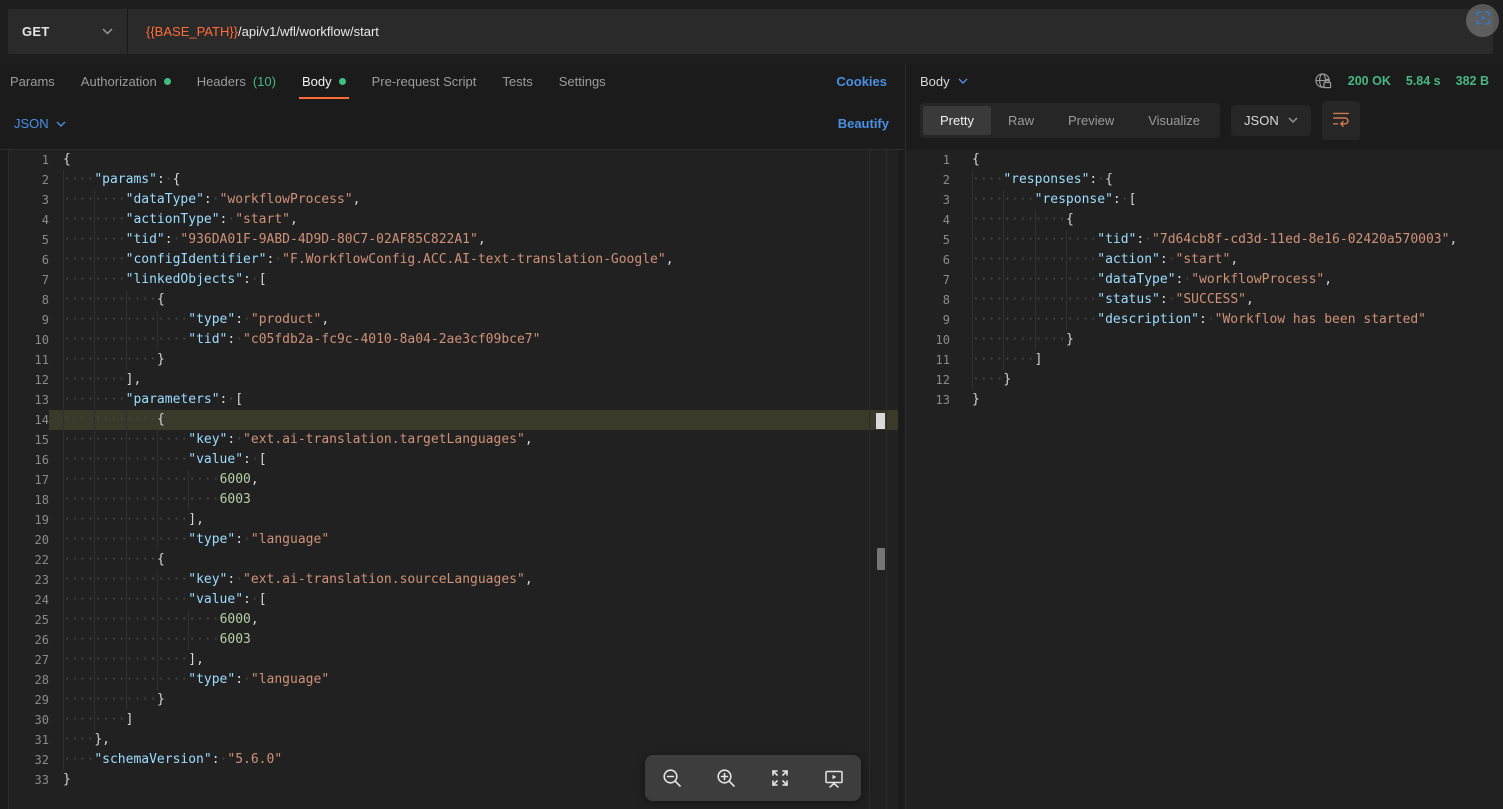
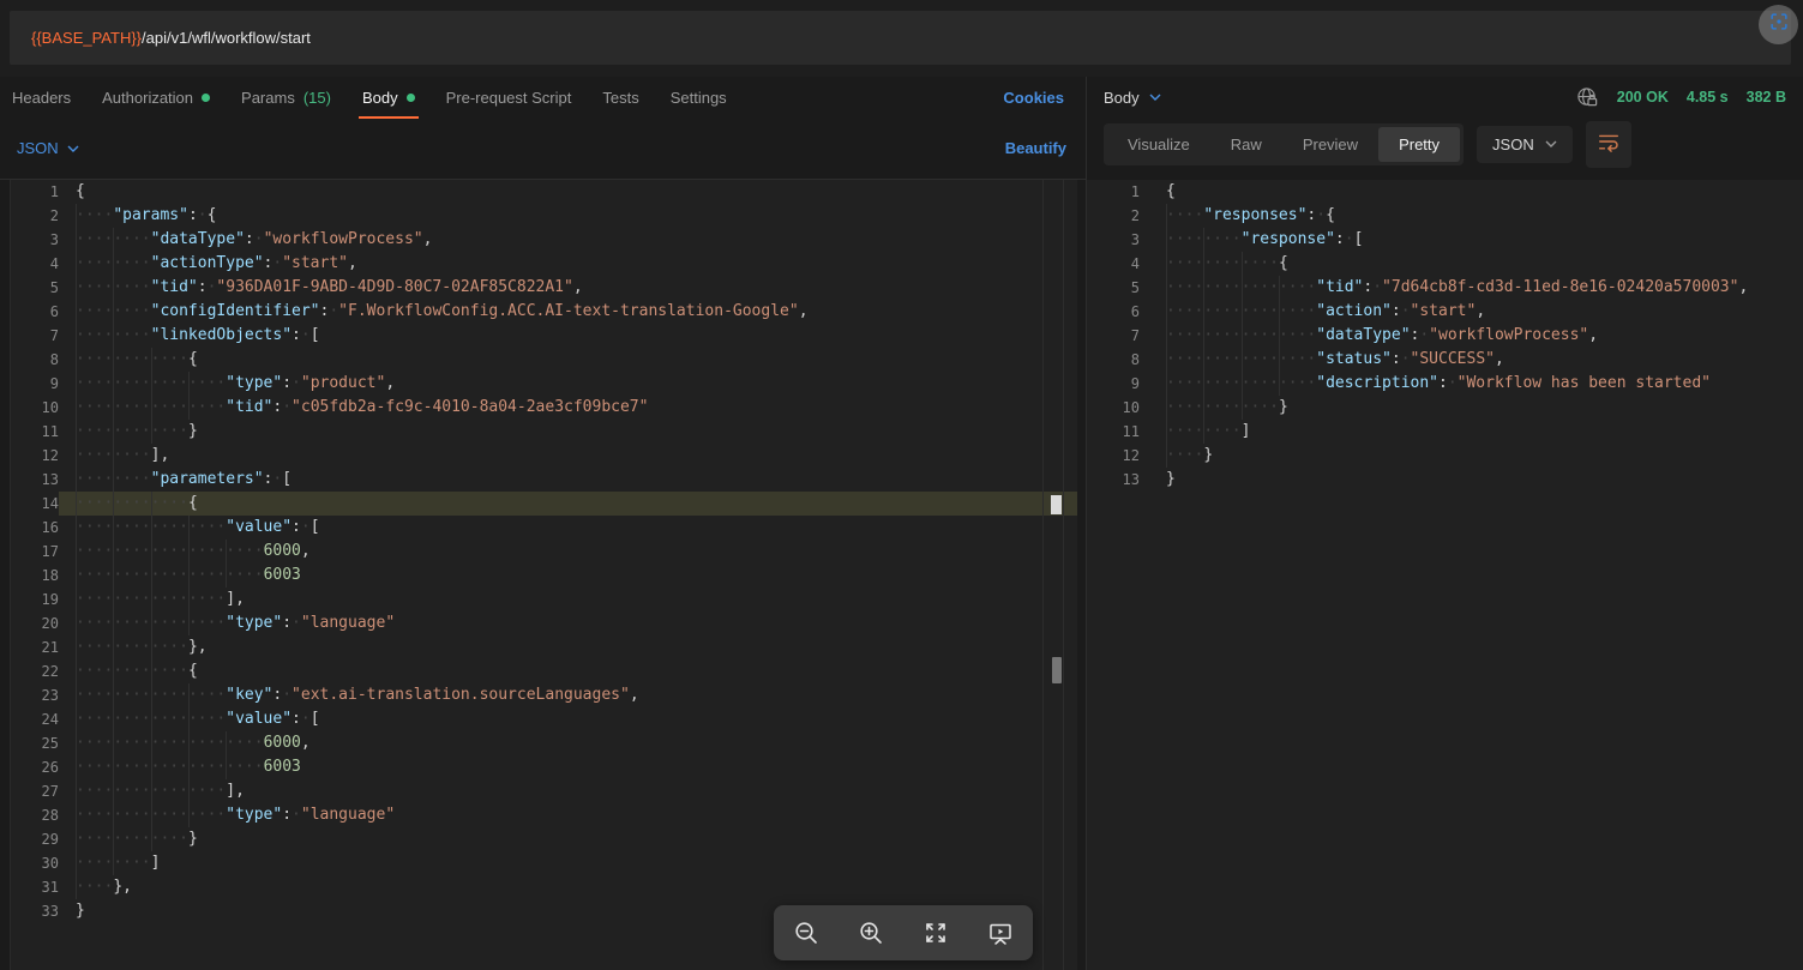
- GET
  {{BASE_PATH}}/api/v1/wfl/workflow/start
- Params
+ Headers
  Authorization
- Headers
+ Params
- (10)
+ (15)
  Body
  Pre-request Script
  Tests
  Settings
  Cookies
  JSON
  Beautify
  Body
  200 OK
- 5.84 s
+ 4.85 s
  382 B
- Pretty
+ Visualize
  Raw
  Preview
- Visualize
+ Pretty
  JSON
  1
  {
  2
  ····"params":·{
  3
  ········"dataType":·"workflowProcess",
  4
  ········"actionType":·"start",
  5
  ········"tid":·"936DA01F-9ABD-4D9D-80C7-02AF85C822A1",
  6
  ········"configIdentifier":·"F.WorkflowConfig.ACC.AI-text-translation-Google",
  7
  ········"linkedObjects":·[
  8
  ············{
  9
  ················"type":·"product",
  10
  ················"tid":·"c05fdb2a-fc9c-4010-8a04-2ae3cf09bce7"
  11
  ············}
  12
  ········],
  13
  ········"parameters":·[
  14
  ············{
- 15
- ················"key":·"ext.ai-translation.targetLanguages",
  16
  ················"value":·[
  17
  ····················6000,
  18
  ····················6003
  19
  ················],
  20
  ················"type":·"language"
+ 21
+ ············},
  22
  ············{
  23
  ················"key":·"ext.ai-translation.sourceLanguages",
  24
  ················"value":·[
  25
  ····················6000,
  26
  ····················6003
  27
  ················],
  28
  ················"type":·"language"
  29
  ············}
  30
  ········]
  31
  ····},
- 32
- ····"schemaVersion":·"5.6.0"
  33
  }
  1
  {
  2
  ····"responses":·{
  3
  ········"response":·[
  4
  ············{
  5
  ················"tid":·"7d64cb8f-cd3d-11ed-8e16-02420a570003",
  6
  ················"action":·"start",
  7
  ················"dataType":·"workflowProcess",
  8
  ················"status":·"SUCCESS",
  9
  ················"description":·"Workflow has been started"
  10
  ············}
  11
  ········]
  12
  ····}
  13
  }
